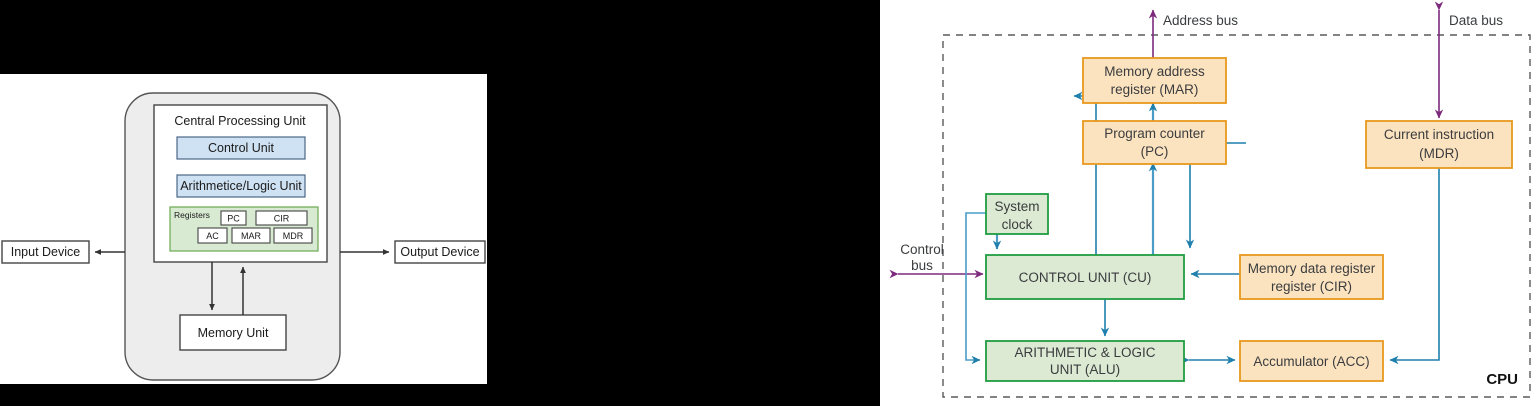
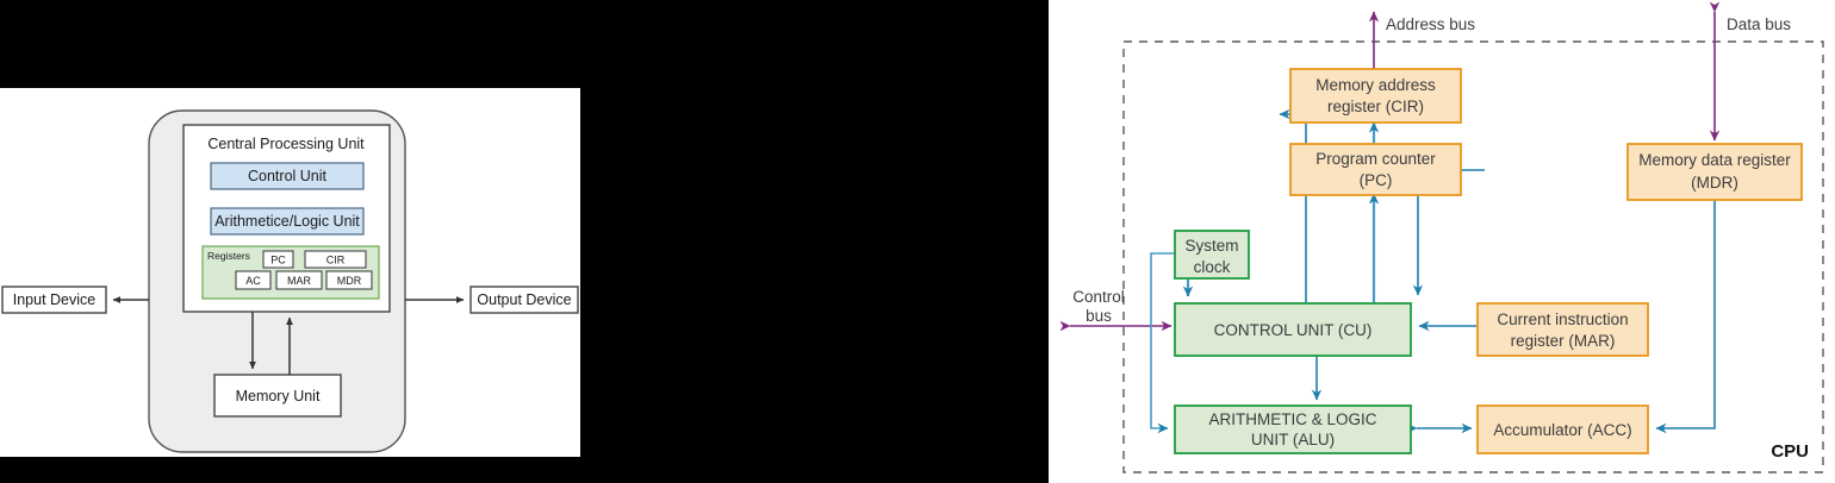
  Central Processing Unit
  Control Unit
  Arithmetice/Logic Unit
  Registers
  PC
  CIR
  AC
  MAR
  MDR
  Memory Unit
  Input Device
  Output Device
  CPU
  Memory address
- register (MAR)
+ register (CIR)
  Program counter
  (PC)
- Current instruction
+ Memory data register
  (MDR)
- Memory data register
+ Current instruction
- register (CIR)
+ register (MAR)
  Accumulator (ACC)
  System
  clock
  CONTROL UNIT (CU)
  ARITHMETIC & LOGIC
  UNIT (ALU)
  Address bus
  Data bus
  Control
  bus
